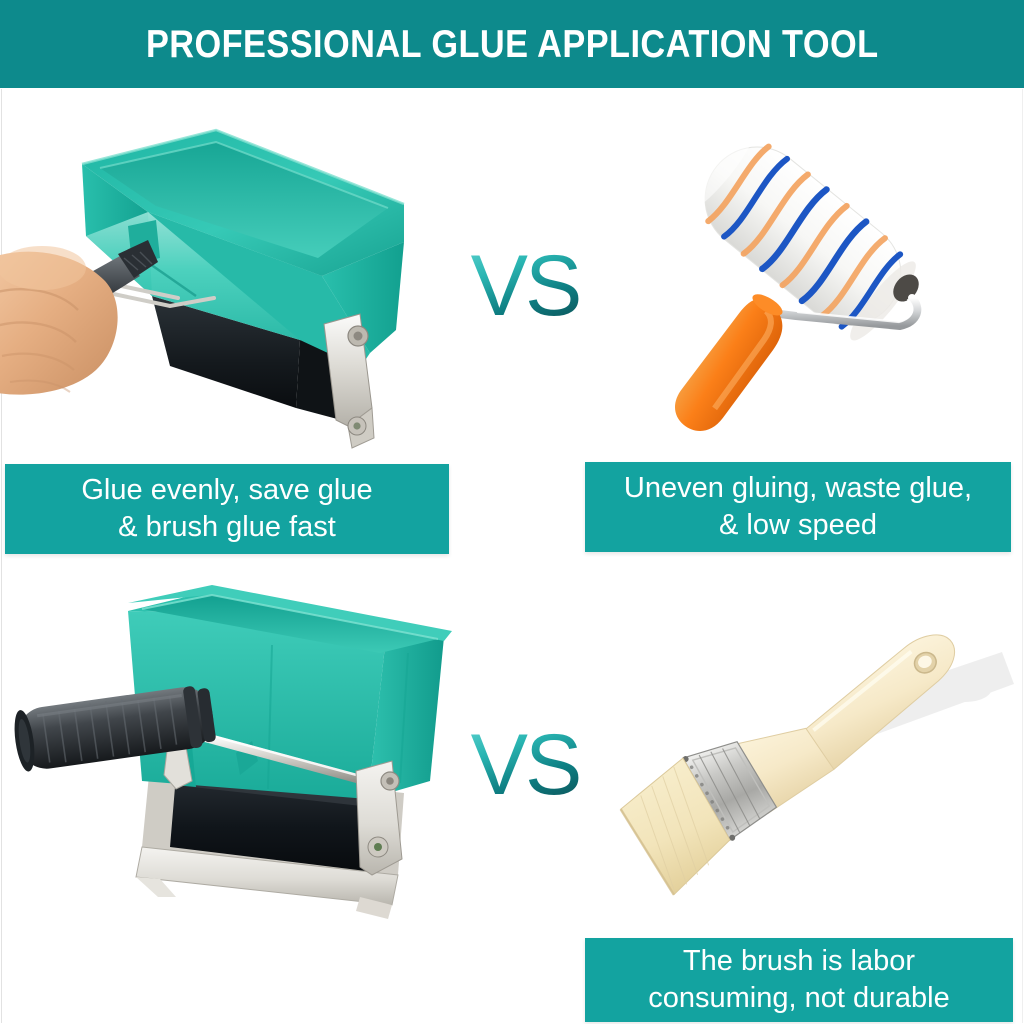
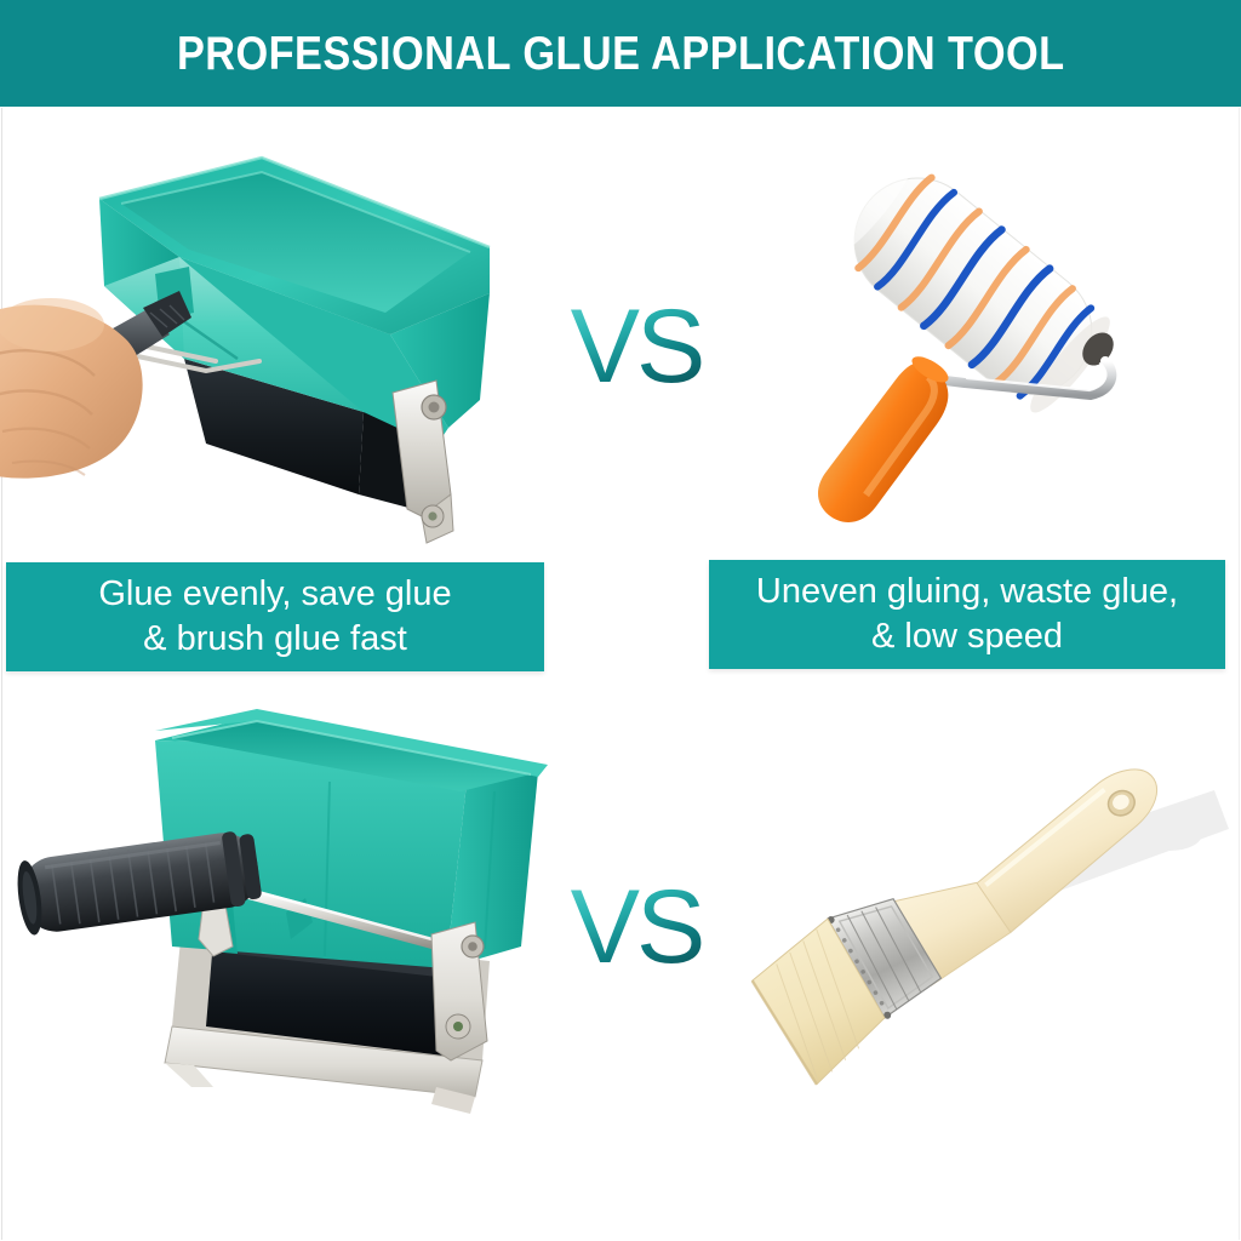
  PROFESSIONAL GLUE APPLICATION TOOL
  VS
  VS
  Glue evenly, save glue
  & brush glue fast
  Uneven gluing, waste glue,
  & low speed
- The brush is labor
- consuming, not durable
